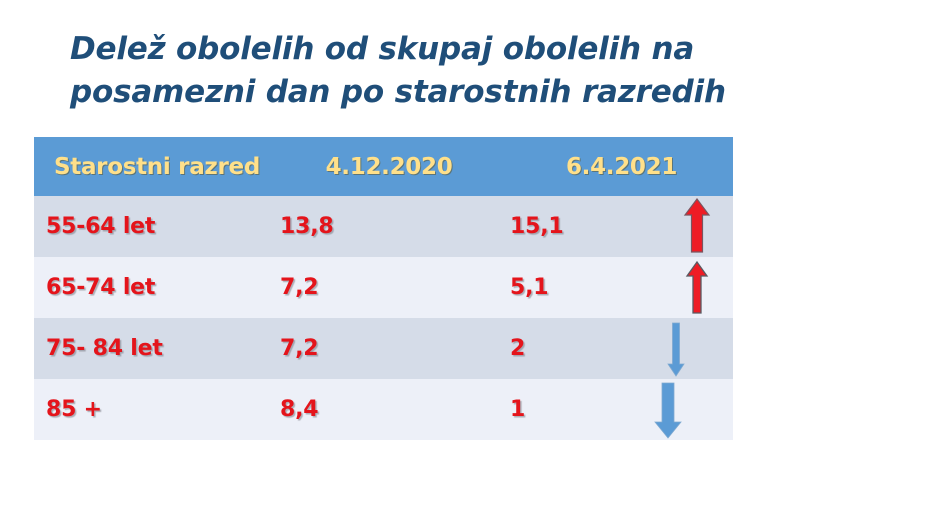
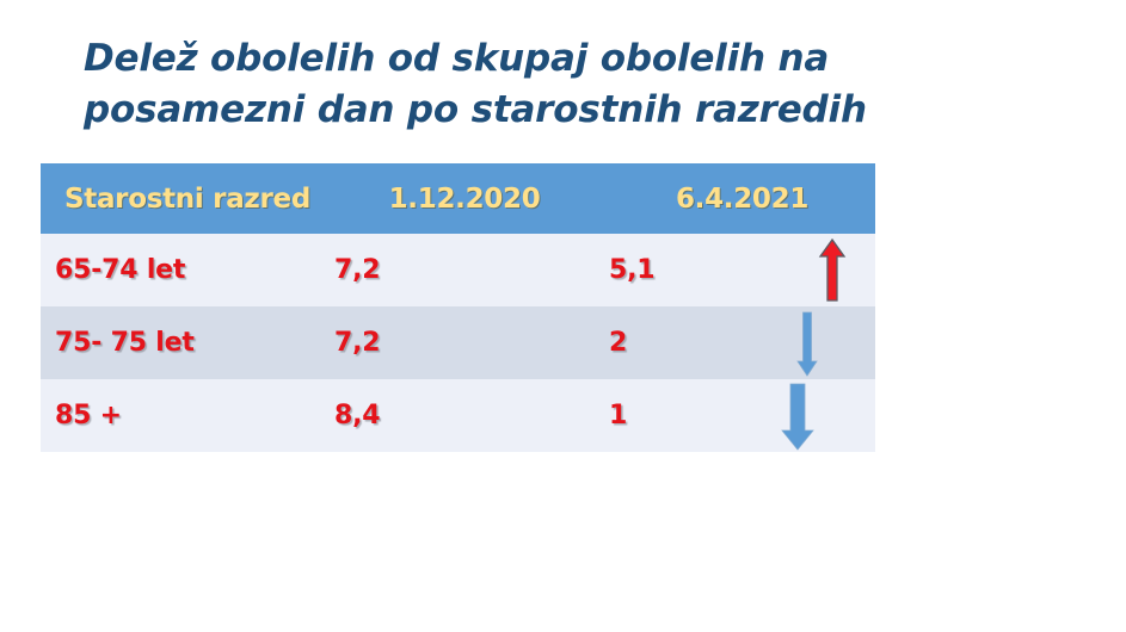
  Delež obolelih od skupaj obolelih na
  posamezni dan po starostnih razredih
- Starostni razred	4.12.2020	6.4.2021
+ Starostni razred	1.12.2020	6.4.2021
- 55-64 let	13,8	15,1
  65-74 let	7,2	5,1
- 75- 84 let	7,2	2
+ 75- 75 let	7,2	2
  85 +	8,4	1
